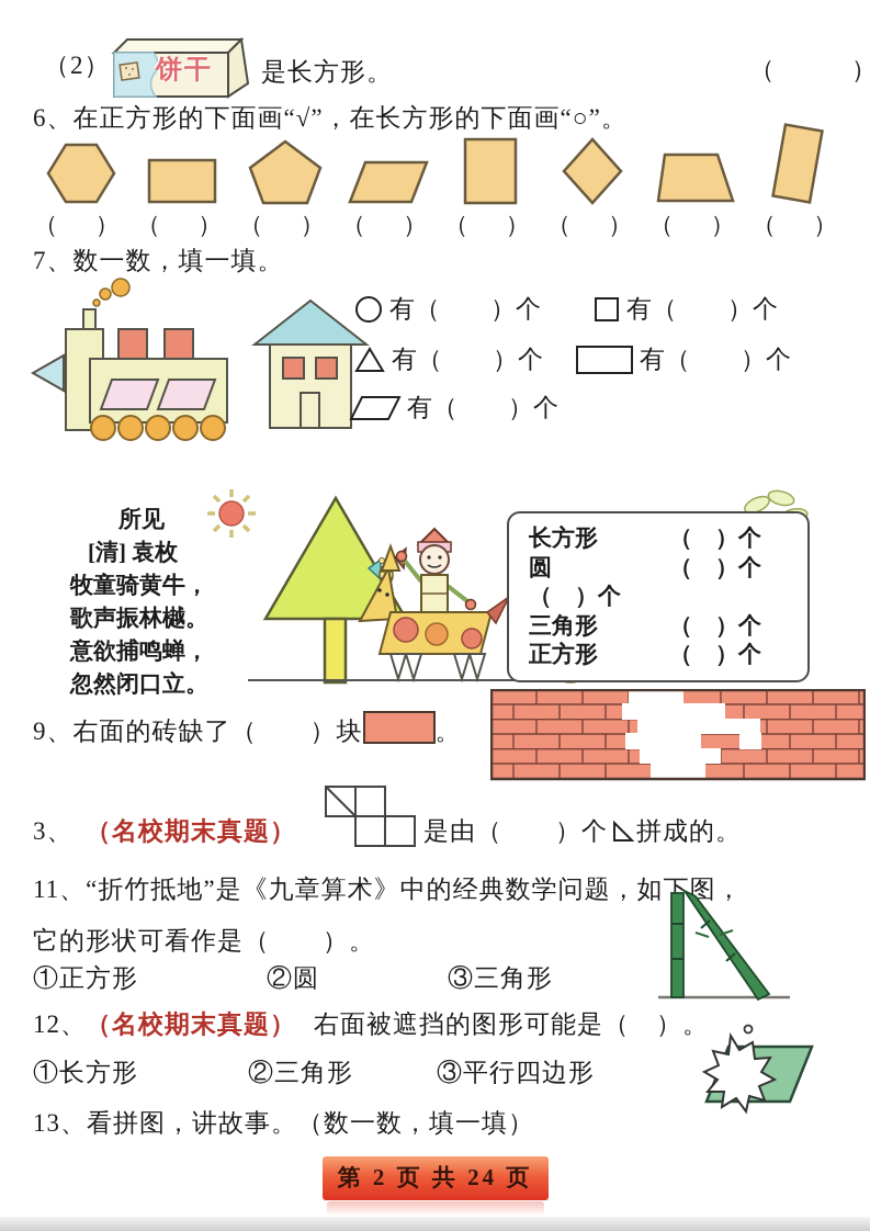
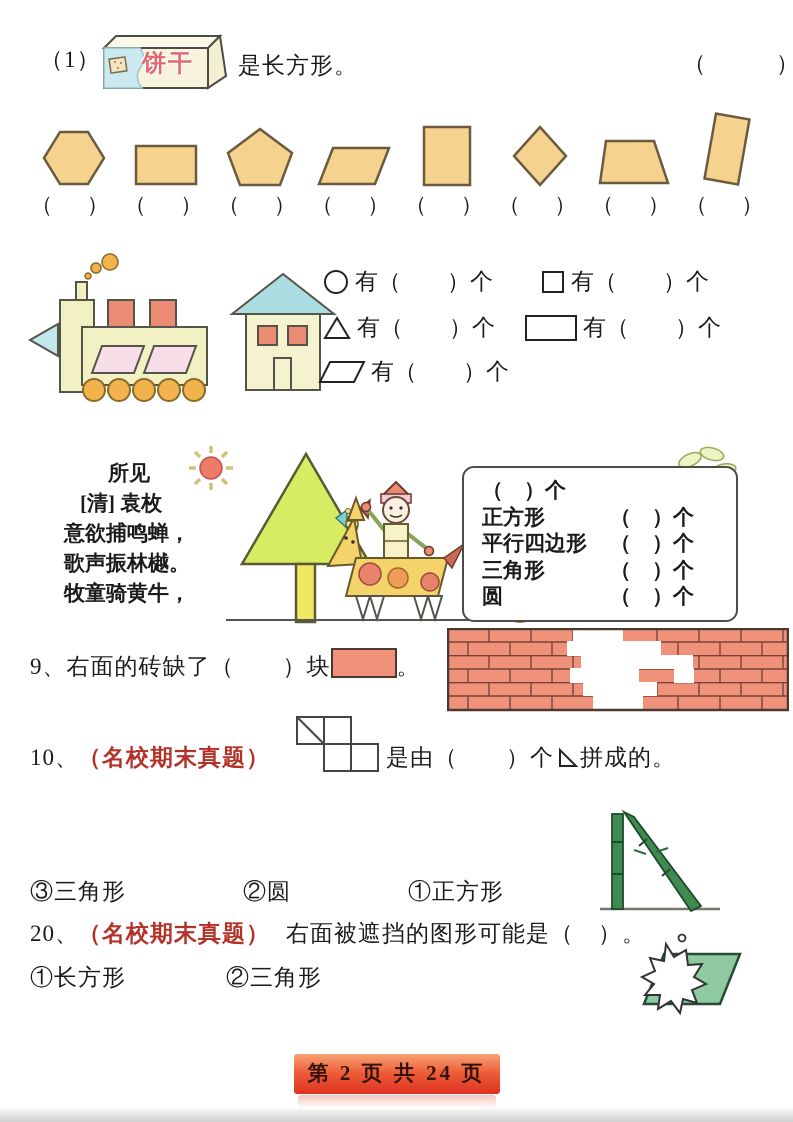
- （2）
+ （1）
  饼干
  是长方形。
  （ ）
- 6、在正方形的下面画“√”，在长方形的下面画“○”。
  （ ）
  （ ）
  （ ）
  （ ）
  （ ）
  （ ）
  （ ）
  （ ）
- 7、数一数，填一填。
  有（ ）个
  有（ ）个
  有（ ）个
  有（ ）个
  有（ ）个
  所见
  [清] 袁枚
- 牧童骑黄牛，
+ 意欲捕鸣蝉，
  歌声振林樾。
- 意欲捕鸣蝉，
+ 牧童骑黄牛，
- 忽然闭口立。
- 长方形
  （ ）个
- 圆
+ 正方形
  （ ）个
+ 平行四边形
  （ ）个
  三角形
  （ ）个
- 正方形
+ 圆
  （ ）个
  9、右面的砖缺了（ ）块 。
- 3、
+ 10、
  （名校期末真题）
  是由（ ）个
  拼成的。
- 11、“折竹抵地”是《九章算术》中的经典数学问题，如下图，
- 它的形状可看作是（ ）。
- ①正方形
+ ③三角形
  ②圆
- ③三角形
+ ①正方形
- 12、
+ 20、
  （名校期末真题）
  右面被遮挡的图形可能是（ ）。
  ①长方形
  ②三角形
- ③平行四边形
- 13、看拼图，讲故事。（数一数，填一填）
  第 2 页 共 24 页
